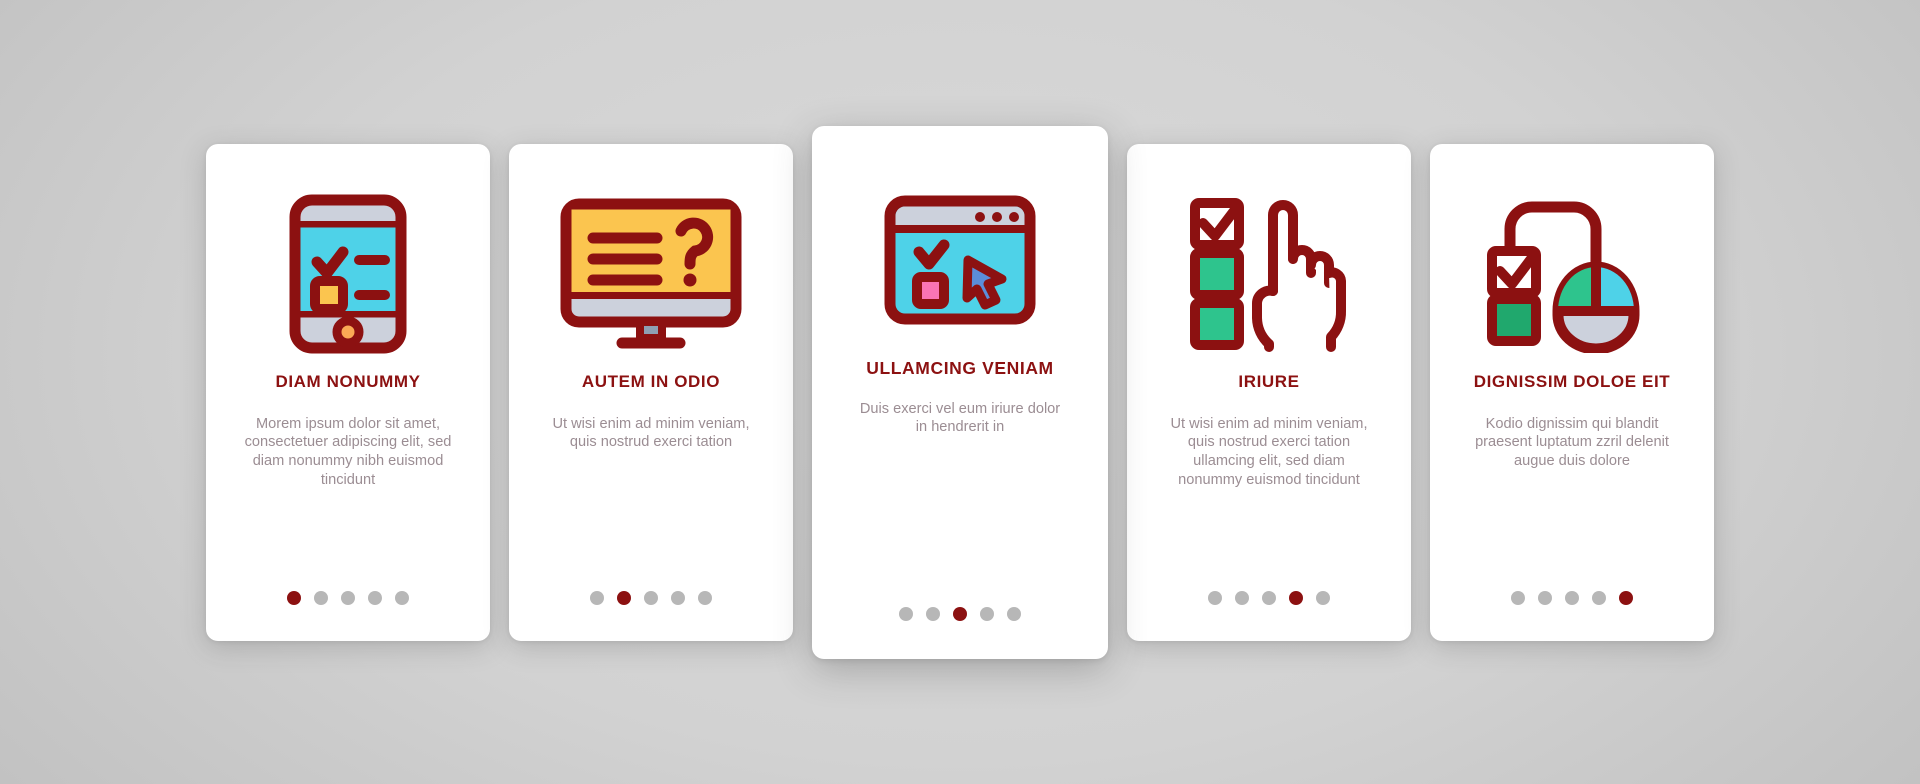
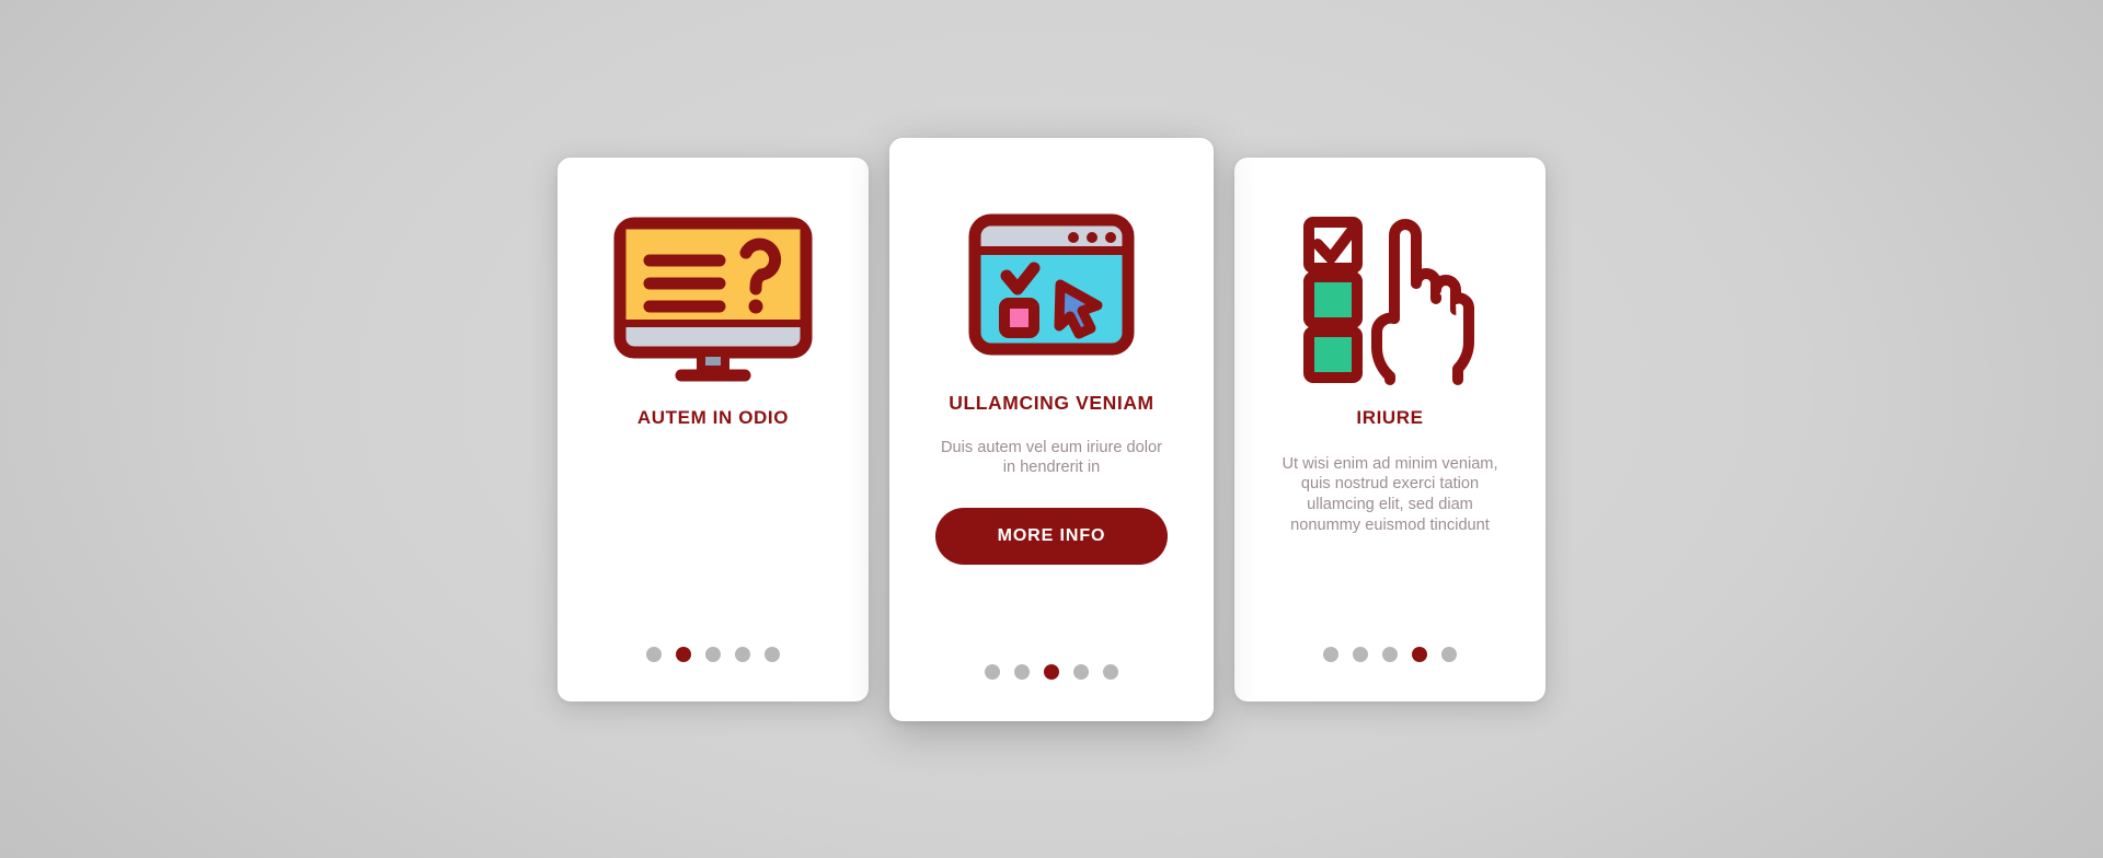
- DIAM NONUMMY
- Morem ipsum dolor sit amet, consectetuer adipiscing elit, sed diam nonummy nibh euismod tincidunt
  AUTEM IN ODIO
- Ut wisi enim ad minim veniam, quis nostrud exerci tation
  ULLAMCING VENIAM
- Duis exerci vel eum iriure dolor in hendrerit in
+ Duis autem vel eum iriure dolor in hendrerit in
+ MORE INFO
  IRIURE
  Ut wisi enim ad minim veniam, quis nostrud exerci tation ullamcing elit, sed diam nonummy euismod tincidunt
- DIGNISSIM DOLOE EIT
- Kodio dignissim qui blandit praesent luptatum zzril delenit augue duis dolore
